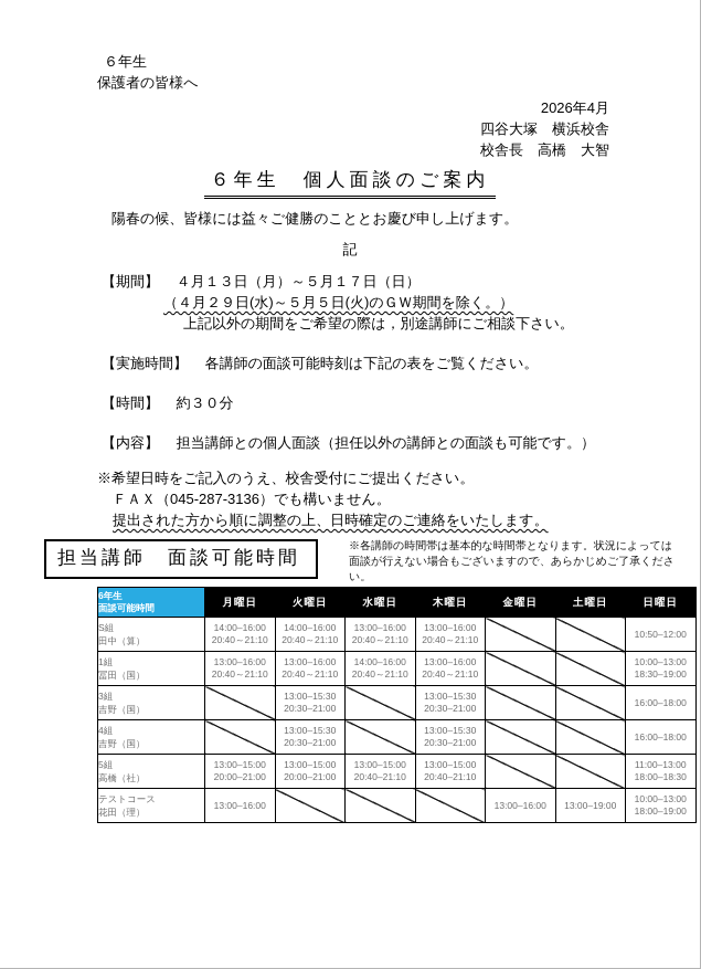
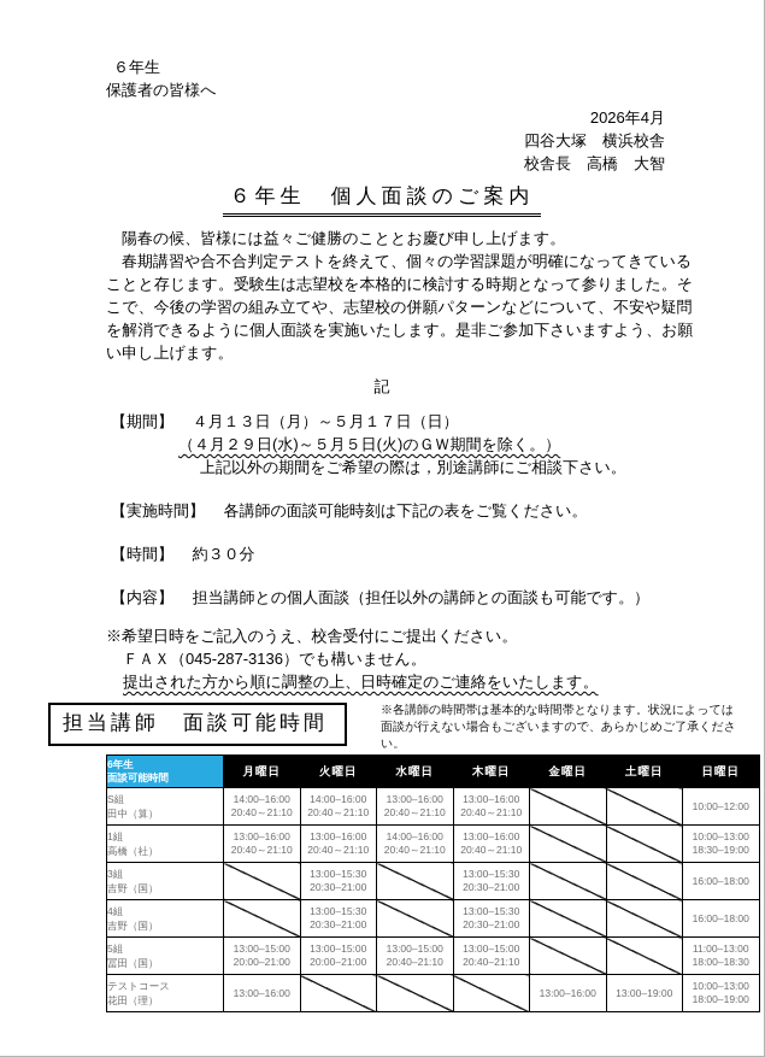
  ６年生
  保護者の皆様へ
  2026年4月
  四谷大塚 横浜校舎
  校舎長 高橋 大智
  ６年生 個人面談のご案内
  陽春の候、皆様には益々ご健勝のこととお慶び申し上げます。
+ 春期講習や合不合判定テストを終えて、個々の学習課題が明確になってきていることと存じます。受験生は志望校を本格的に検討する時期となって参りました。そこで、今後の学習の組み立てや、志望校の併願パターンなどについて、不安や疑問を解消できるように個人面談を実施いたします。是非ご参加下さいますよう、お願い申し上げます。
  記
  【期間】 ４月１３日（月）～５月１７日（日）
  （４月２９日(水)～５月５日(火)のＧＷ期間を除く。）
  上記以外の期間をご希望の際は，別途講師にご相談下さい。
  【実施時間】 各講師の面談可能時刻は下記の表をご覧ください。
  【時間】 約３０分
  【内容】 担当講師との個人面談（担任以外の講師との面談も可能です。）
  ※希望日時をご記入のうえ、校舎受付にご提出ください。
  ＦＡＸ（045-287-3136）でも構いません。
  提出された方から順に調整の上、日時確定のご連絡をいたします。
  担当講師 面談可能時間
  ※各講師の時間帯は基本的な時間帯となります。状況によっては面談が行えない場合もございますので、あらかじめご了承ください。
  6年生 面談可能時間	月曜日	火曜日	水曜日	木曜日	金曜日	土曜日	日曜日
- S組田中（算）	14:00–16:0020:40～21:10	14:00–16:0020:40～21:10	13:00–16:0020:40～21:10	13:00–16:0020:40～21:10			10:50–12:00
+ S組田中（算）	14:00–16:0020:40～21:10	14:00–16:0020:40～21:10	13:00–16:0020:40～21:10	13:00–16:0020:40～21:10			10:00–12:00
- 1組冨田（国）	13:00–16:0020:40～21:10	13:00–16:0020:40～21:10	14:00–16:0020:40～21:10	13:00–16:0020:40～21:10			10:00–13:0018:30–19:00
+ 1組高橋（社）	13:00–16:0020:40～21:10	13:00–16:0020:40～21:10	14:00–16:0020:40～21:10	13:00–16:0020:40～21:10			10:00–13:0018:30–19:00
  3組吉野（国）		13:00–15:3020:30–21:00		13:00–15:3020:30–21:00			16:00–18:00
  4組吉野（国）		13:00–15:3020:30–21:00		13:00–15:3020:30–21:00			16:00–18:00
- 5組高橋（社）	13:00–15:0020:00–21:00	13:00–15:0020:00–21:00	13:00–15:0020:40–21:10	13:00–15:0020:40–21:10			11:00–13:0018:00–18:30
+ 5組冨田（国）	13:00–15:0020:00–21:00	13:00–15:0020:00–21:00	13:00–15:0020:40–21:10	13:00–15:0020:40–21:10			11:00–13:0018:00–18:30
  テストコース花田（理）	13:00–16:00				13:00–16:00	13:00–19:00	10:00–13:0018:00–19:00
